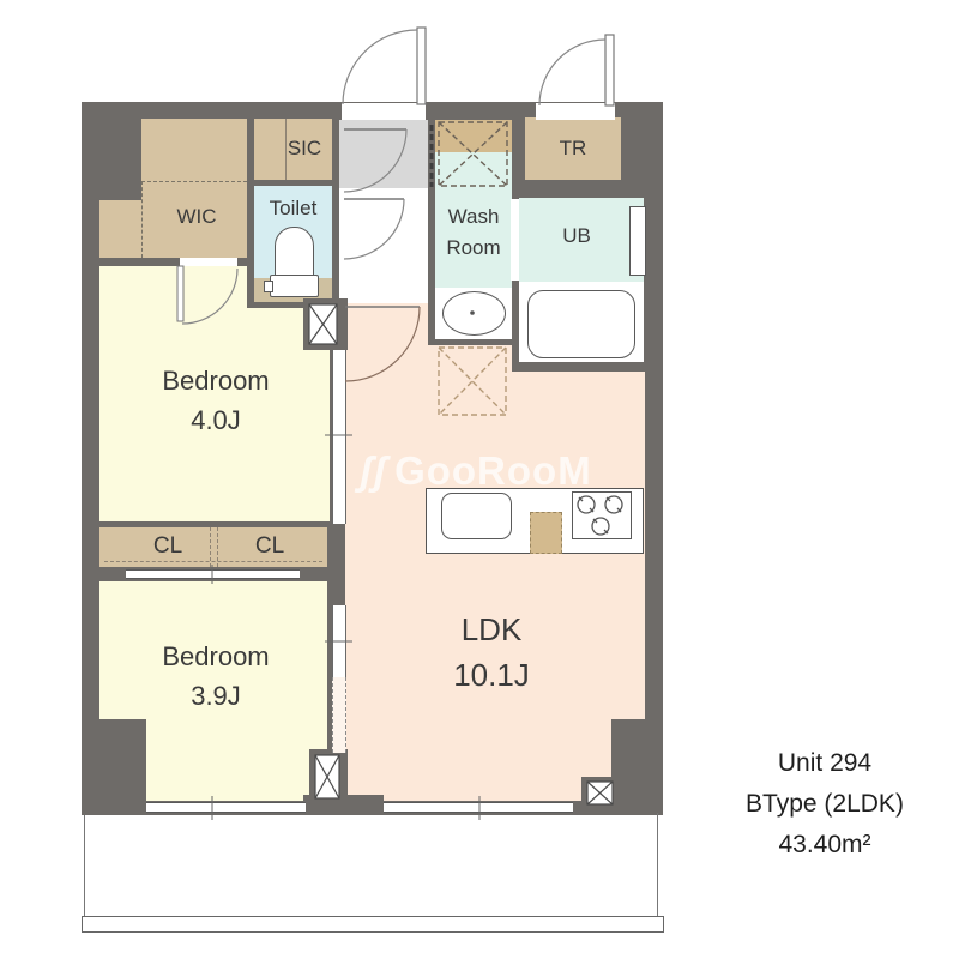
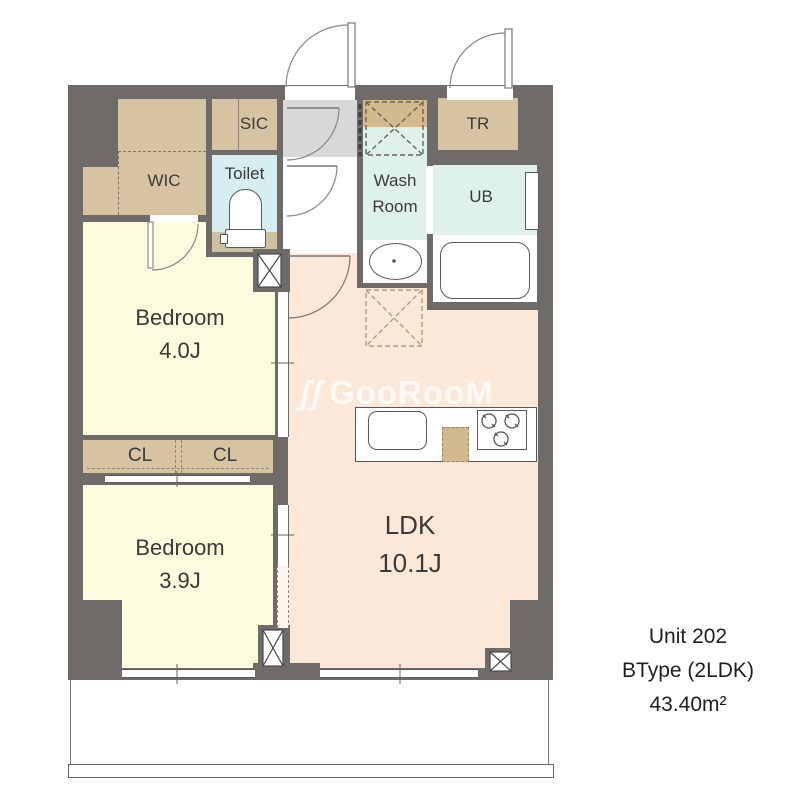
  WIC
  SIC
  Toilet
  Wash Room
  UB
  TR
  CL
  CL
  Bedroom
  4.0J
  Bedroom
  3.9J
  LDK
  10.1J
  ʃʃ GooRooM
- Unit 294
+ Unit 202
  BType (2LDK)
  43.40m²
